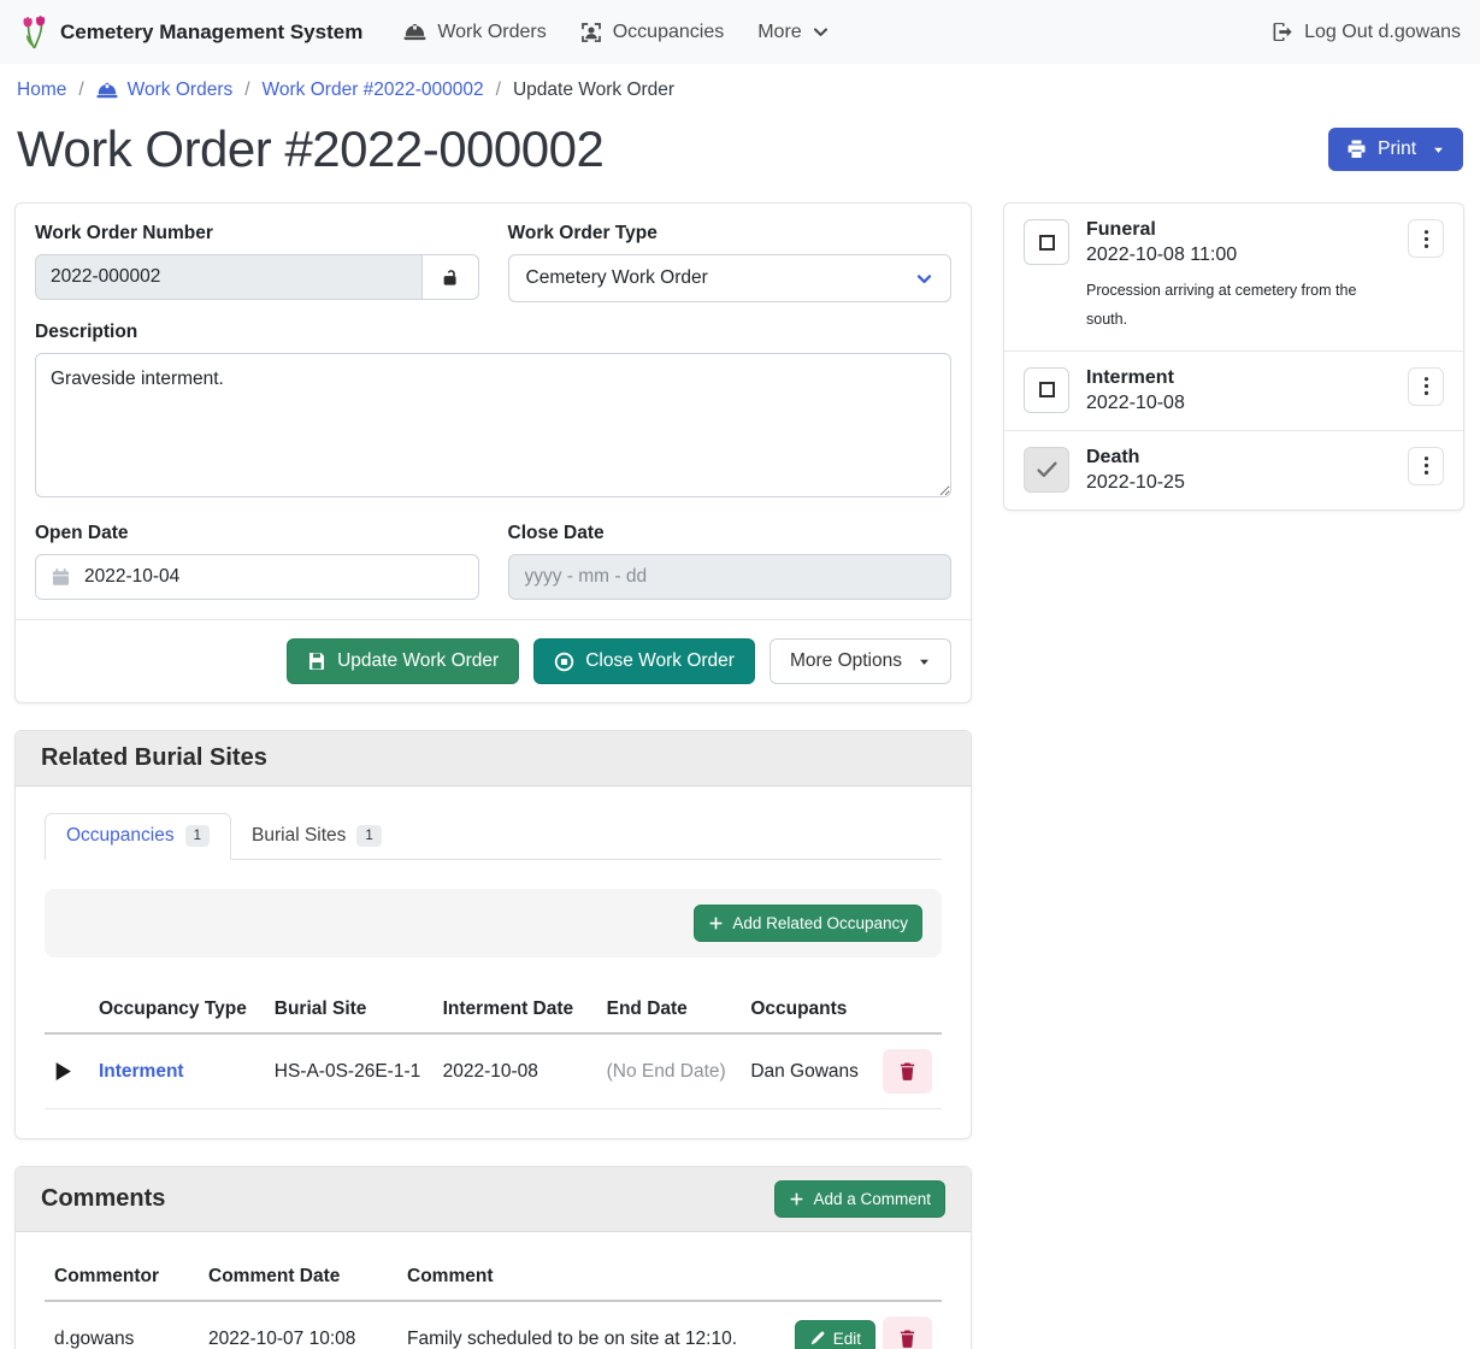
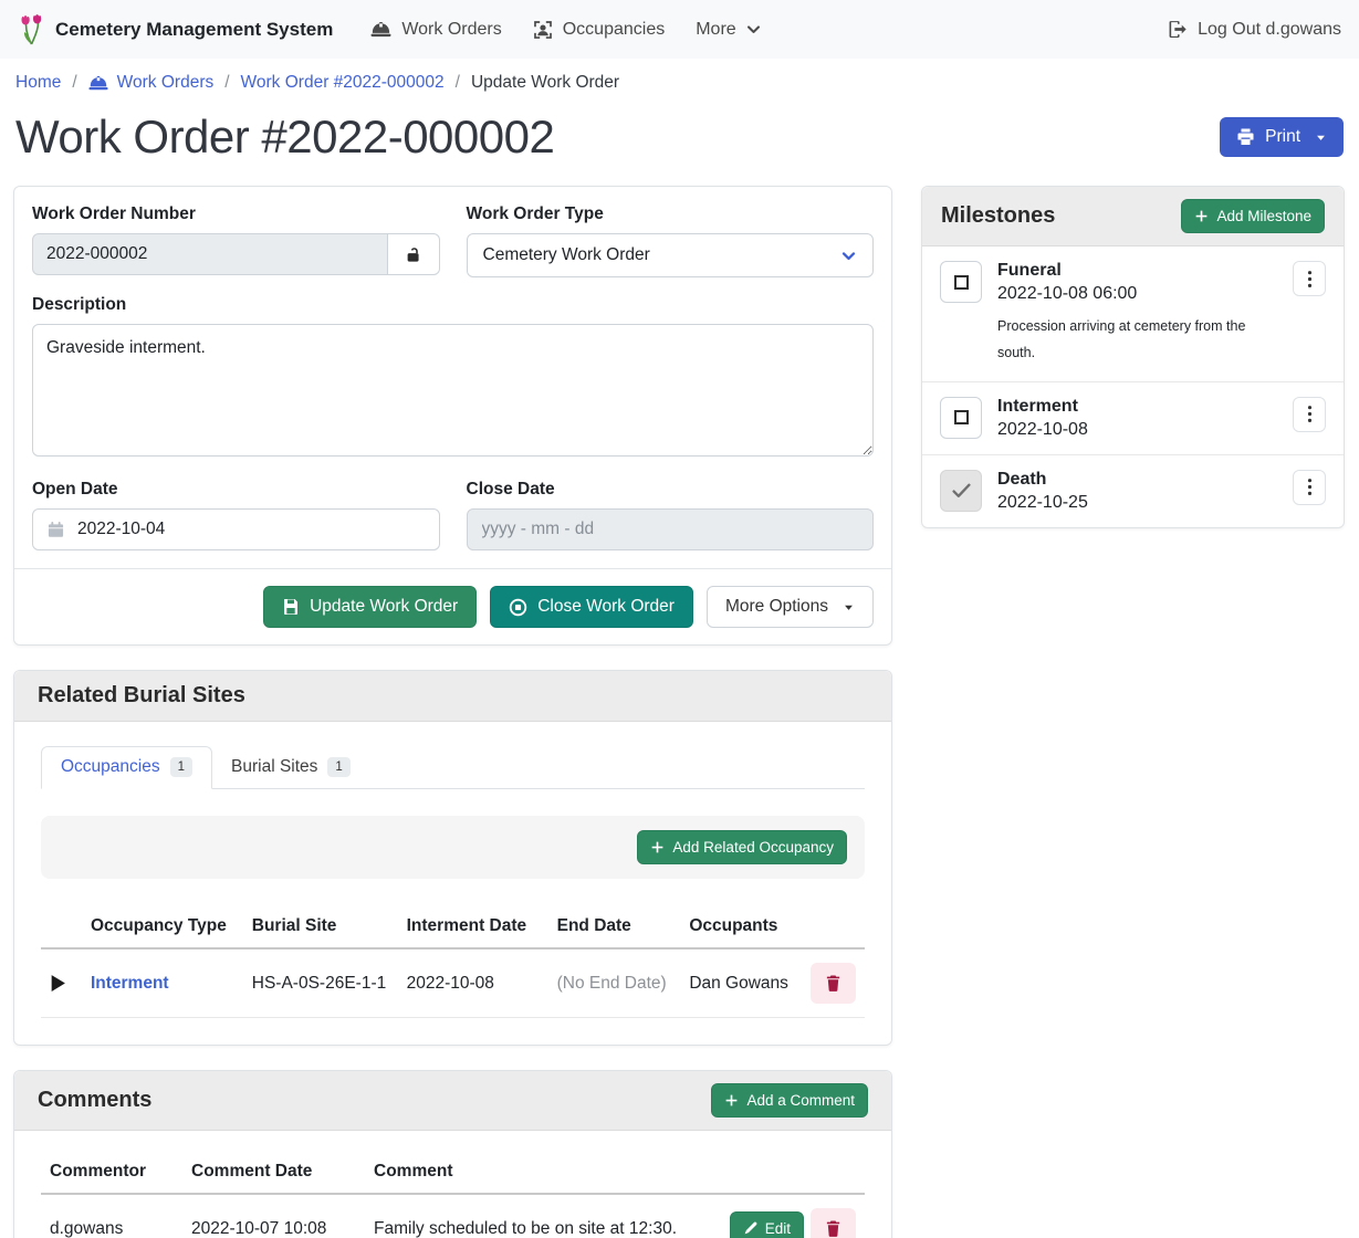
  Cemetery Management System
  Work Orders
  Occupancies
  More
  Log Out d.gowans
  Home
  /
  Work Orders
  /
  Work Order #2022-000002
  /
  Update Work Order
  Work Order #2022-000002
  Print
  Work Order Number
  2022-000002
  Work Order Type
  Cemetery Work Order
  Description
  Graveside interment.
  Open Date
  2022-10-04
  Close Date
  yyyy - mm - dd
  Update Work Order
  Close Work Order
  More Options
  Related Burial Sites
  Occupancies
  1
  Burial Sites
  1
  Add Related Occupancy
  	Occupancy Type	Burial Site	Interment Date	End Date	Occupants
  	Interment	HS-A-0S-26E-1-1	2022-10-08	(No End Date)	Dan Gowans
  Comments
  Add a Comment
  Commentor	Comment Date	Comment
- d.gowans	2022-10-07 10:08	Family scheduled to be on site at 12:10.	Edit
+ d.gowans	2022-10-07 10:08	Family scheduled to be on site at 12:30.	Edit
+ Milestones
+ Add Milestone
  Funeral
- 2022-10-08 11:00
+ 2022-10-08 06:00
  Procession arriving at cemetery from the south.
  Interment
  2022-10-08
  Death
  2022-10-25
